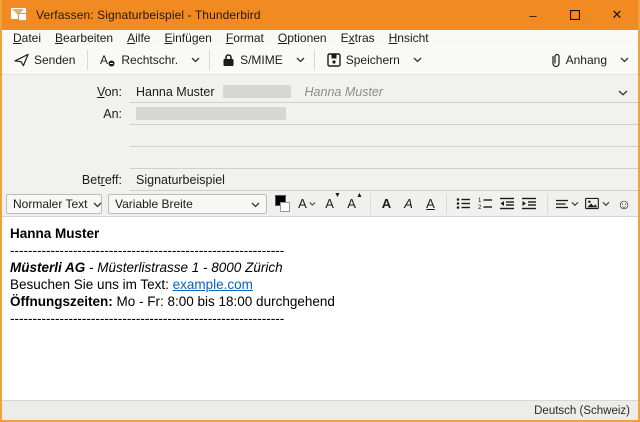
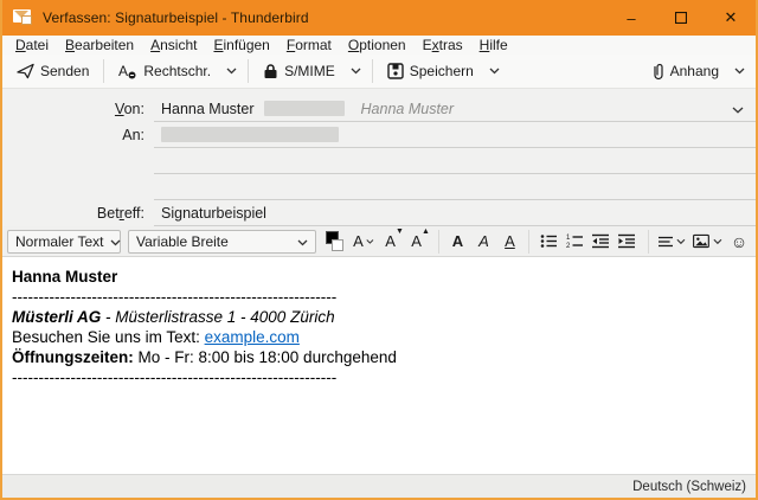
  Verfassen: Signaturbeispiel - Thunderbird
  –
  ✕
  Datei
  Bearbeiten
- Ailfe
+ Ansicht
  Einfügen
  Format
  Optionen
  Extras
- Hnsicht
+ Hilfe
  Senden
  A
  Rechtschr.
  S/MIME
  Speichern
  Anhang
  Von:
  Hanna Muster
  Hanna Muster
  An:
  Betreff:
  Signaturbeispiel
  Normaler Text
  Variable Breite
  A
  A
  A
  A
  A
  A
  ☺
  Hanna Muster
  -------------------------------------------------------------
- Müsterli AG - Müsterlistrasse 1 - 8000 Zürich
+ Müsterli AG - Müsterlistrasse 1 - 4000 Zürich
  Besuchen Sie uns im Text: example.com
  Öffnungszeiten: Mo - Fr: 8:00 bis 18:00 durchgehend
  -------------------------------------------------------------
  Deutsch (Schweiz)
